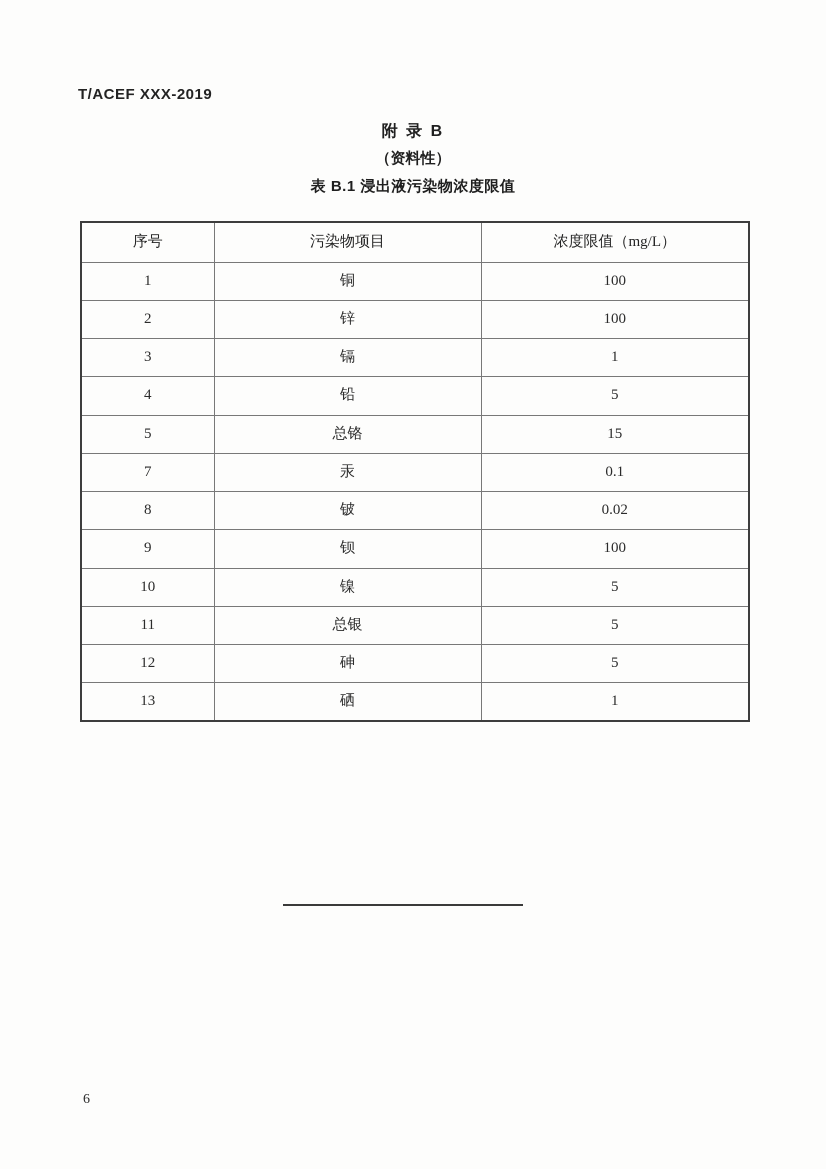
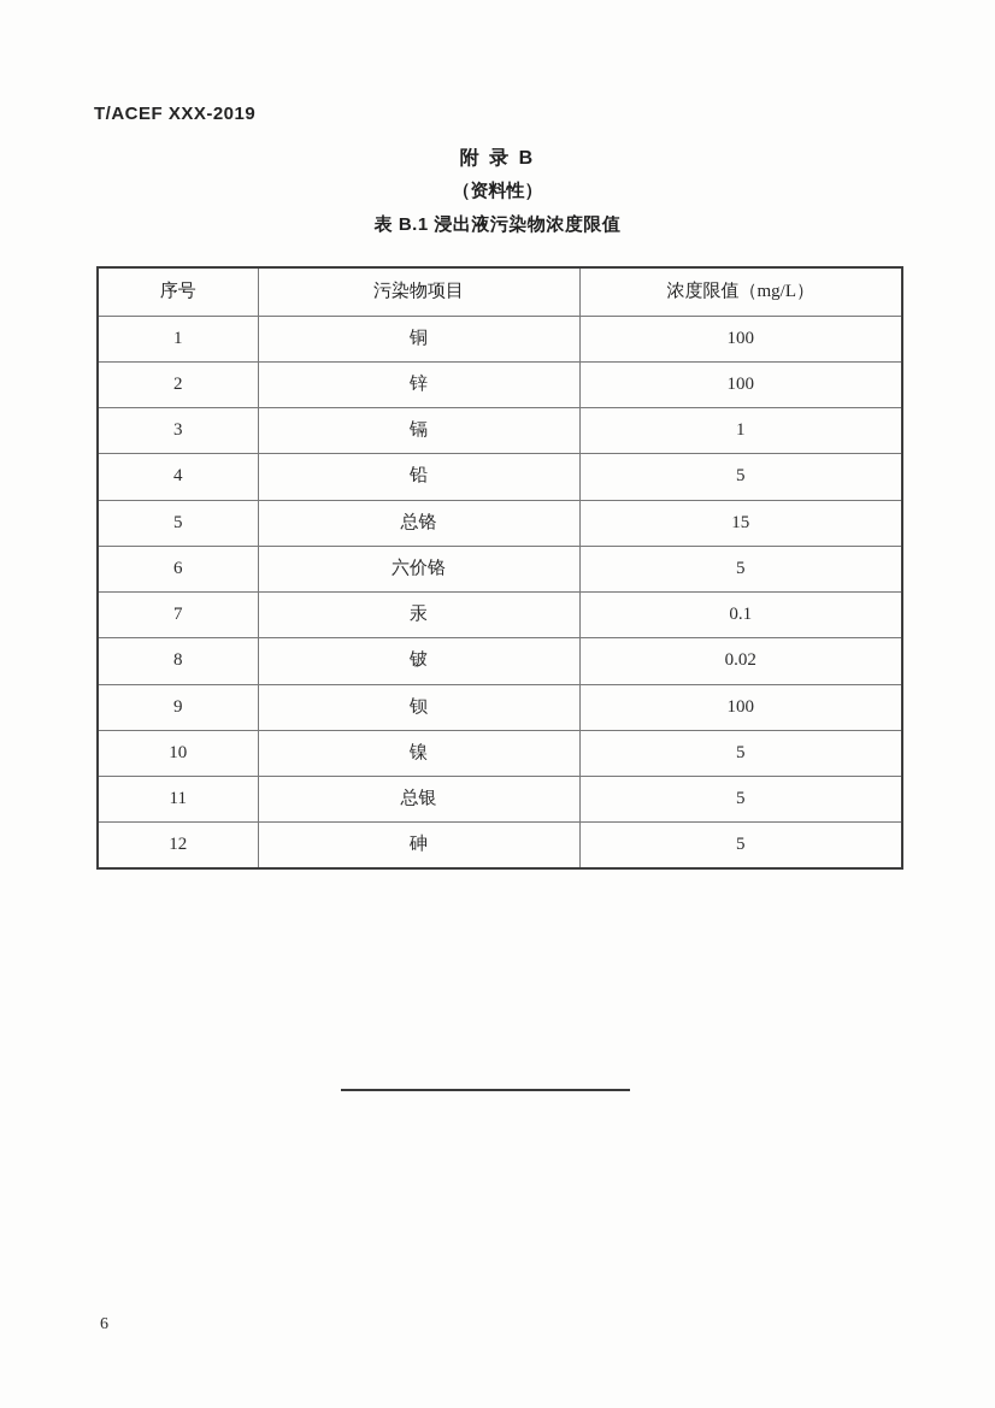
  T/ACEF XXX-2019
  附 录 B
  （资料性）
  表 B.1 浸出液污染物浓度限值
  序号	污染物项目	浓度限值（mg/L）
  1	铜	100
  2	锌	100
  3	镉	1
  4	铅	5
  5	总铬	15
+ 6	六价铬	5
  7	汞	0.1
  8	铍	0.02
  9	钡	100
  10	镍	5
  11	总银	5
  12	砷	5
- 13	硒	1
  6
